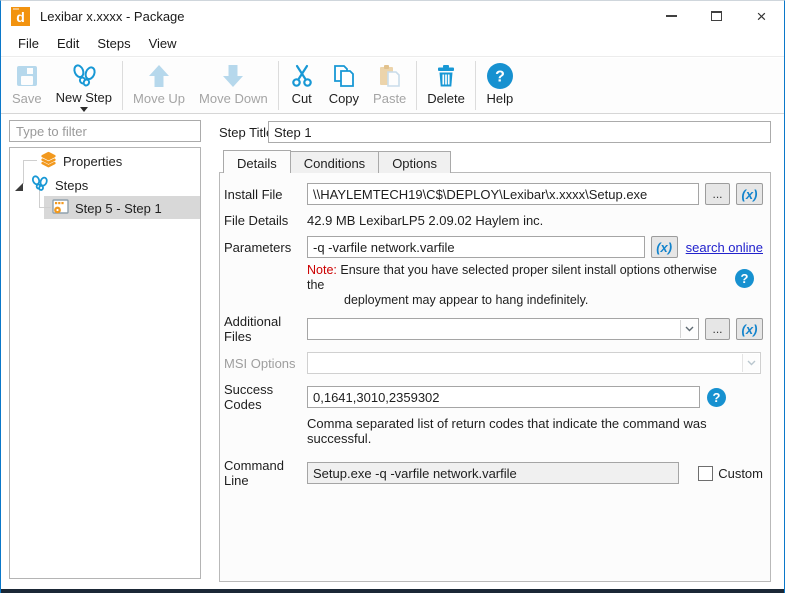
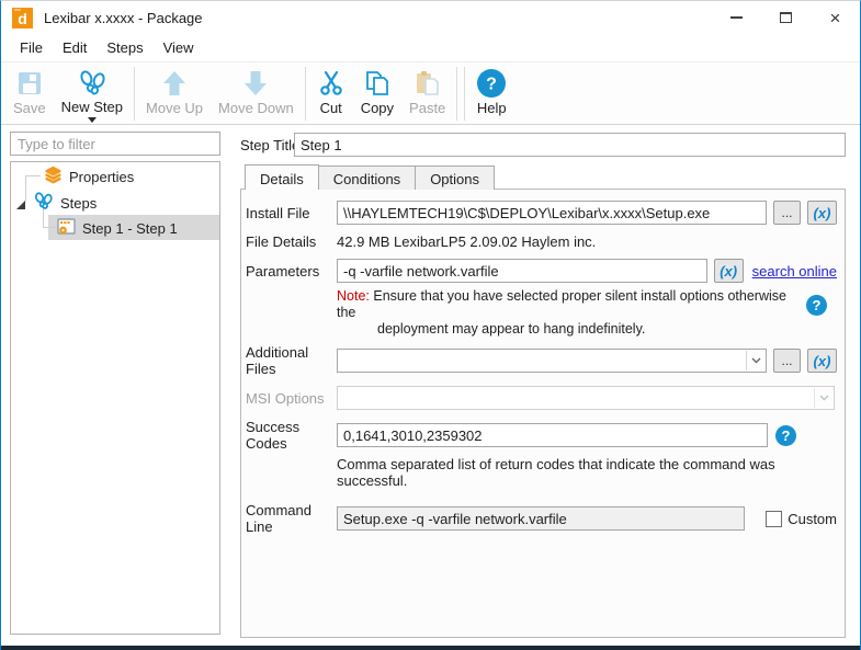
  d
  Lexibar x.xxxx - Package
  ×
  File
  Edit
  Steps
  View
  Save
  New Step
  Move Up
  Move Down
  Cut
  Copy
  Paste
- Delete
  ?
  Help
  Type to filter
  Properties
  Steps
- Step 5 - Step 1
+ Step 1 - Step 1
  Step Titl
  Step 1
  Details
  Conditions
  Options
  Install File
  \\HAYLEMTECH19\C$\DEPLOY\Lexibar\x.xxxx\Setup.exe
  ...
  (x)
  File Details
  42.9 MB LexibarLP5 2.09.02 Haylem inc.
  Parameters
  -q -varfile network.varfile
  (x)
  search online
  Note: Ensure that you have selected proper silent install options otherwise the
  deployment may appear to hang indefinitely.
  ?
  Additional Files
  ...
  (x)
  MSI Options
  Success Codes
  0,1641,3010,2359302
  ?
  Comma separated list of return codes that indicate the command was successful.
  Command Line
  Setup.exe -q -varfile network.varfile
  Custom
